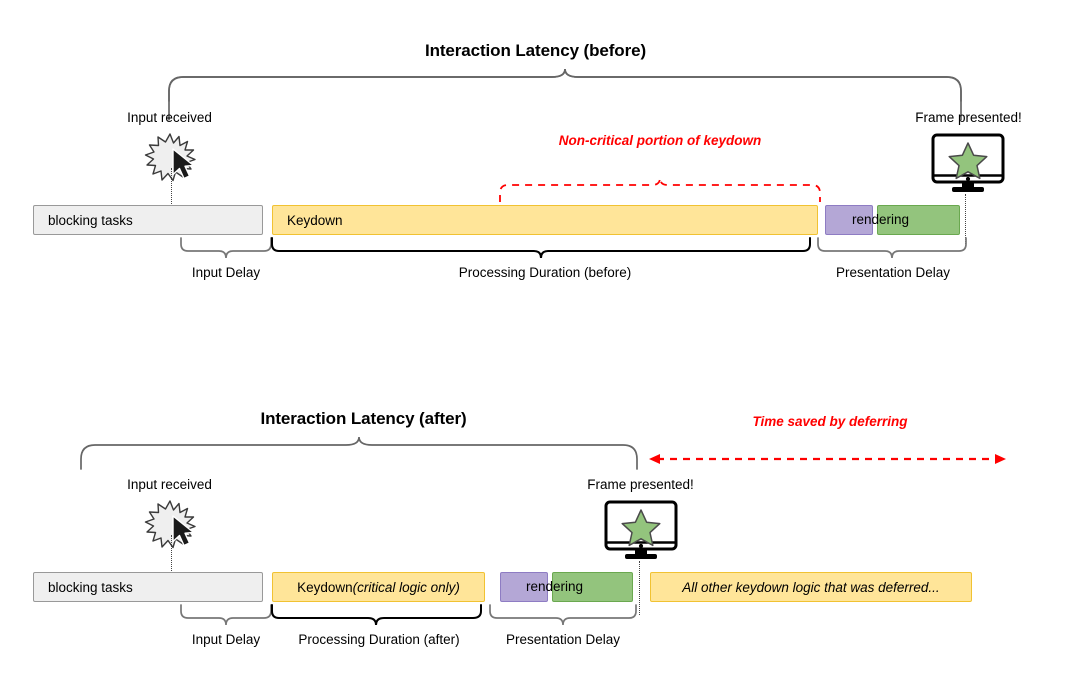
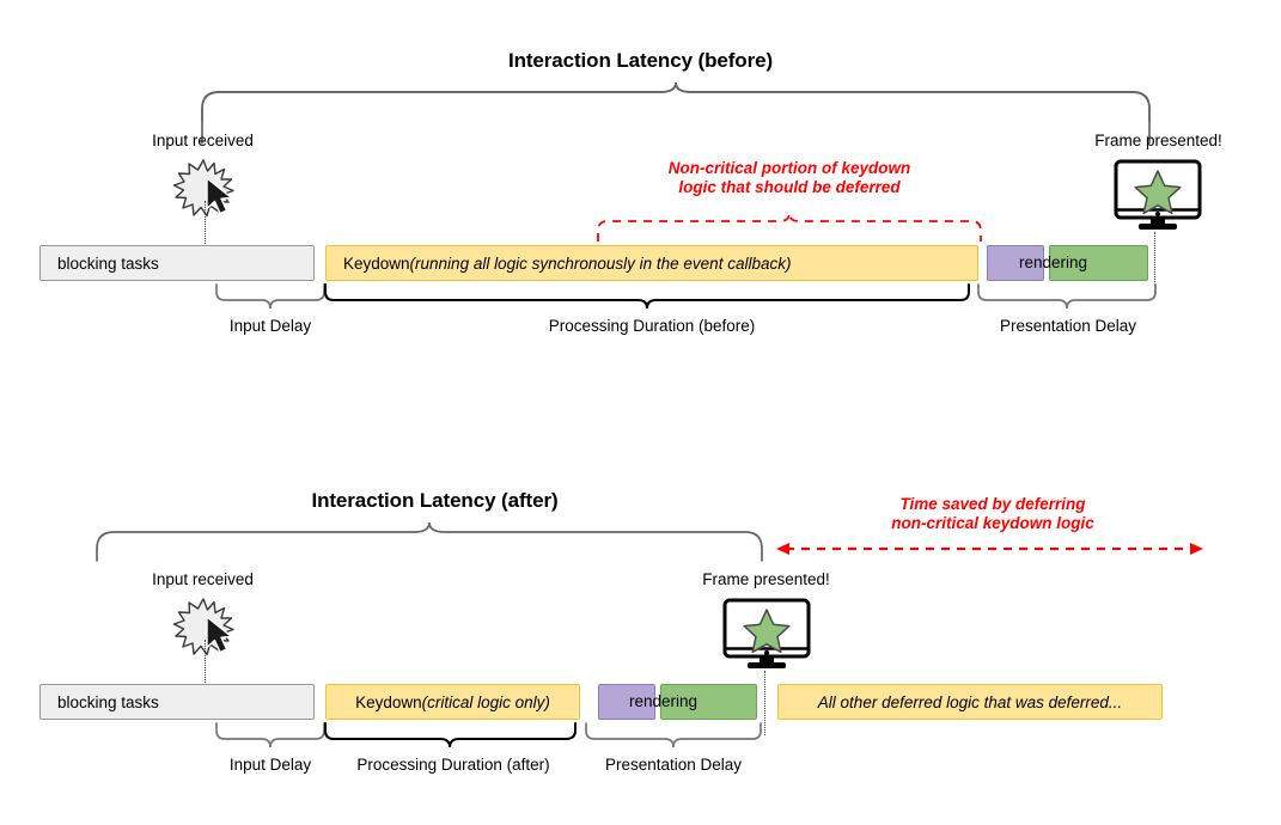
  Interaction Latency (before)
  Input received
  Frame presented!
  Non-critical portion of keydown
+ logic that should be deferred
  blocking tasks
  Keydown
+ (running all logic synchronously in the event callback)
  rendering
  Input Delay
  Processing Duration (before)
  Presentation Delay
  Interaction Latency (after)
  Time saved by deferring
+ non-critical keydown logic
  Input received
  Frame presented!
  blocking tasks
  Keydown
  (critical logic only)
  rendering
- All other keydown logic that was deferred...
+ All other deferred logic that was deferred...
  Input Delay
  Processing Duration (after)
  Presentation Delay
